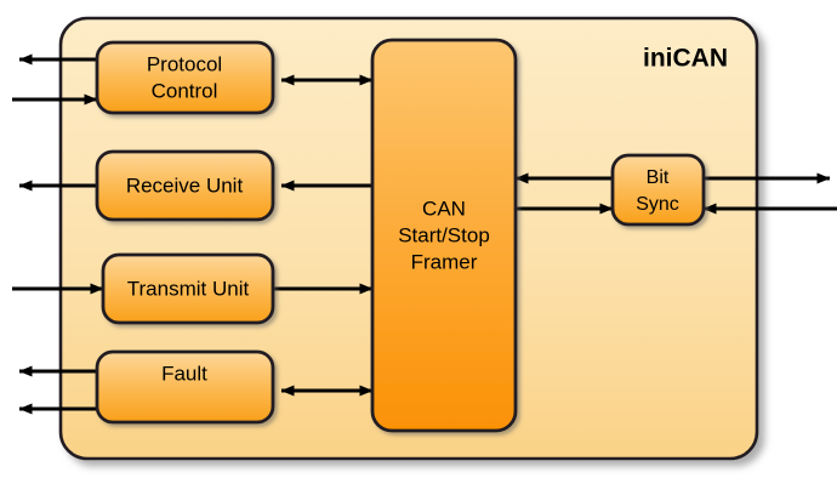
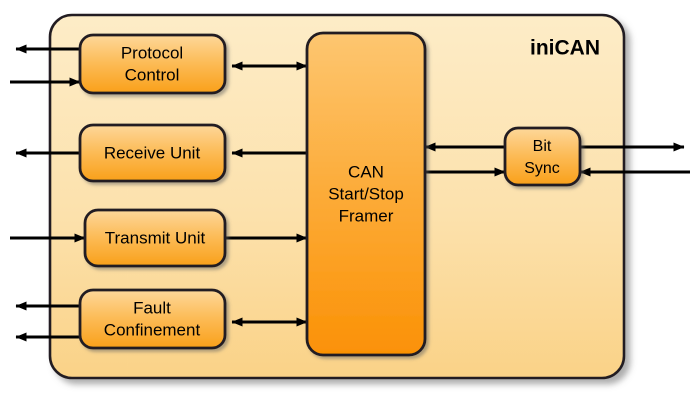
  iniCAN
  CAN
  Start/Stop
  Framer
  Protocol
  Control
  Receive Unit
  Transmit Unit
  Fault
+ Confinement
  Bit
  Sync
